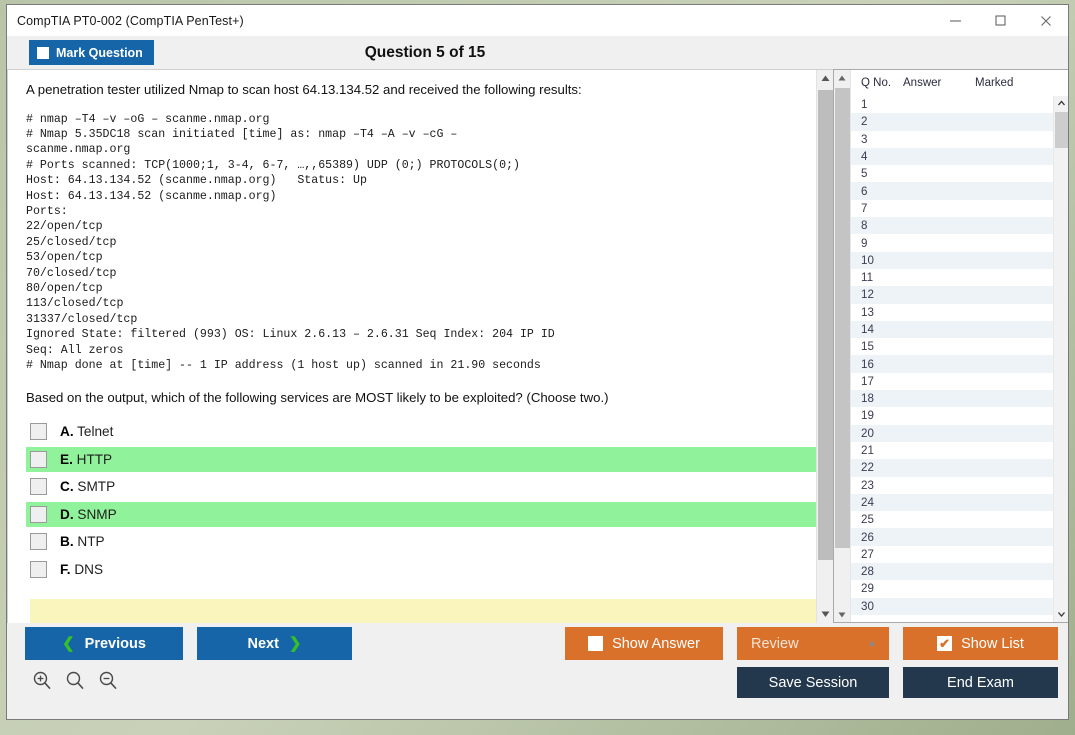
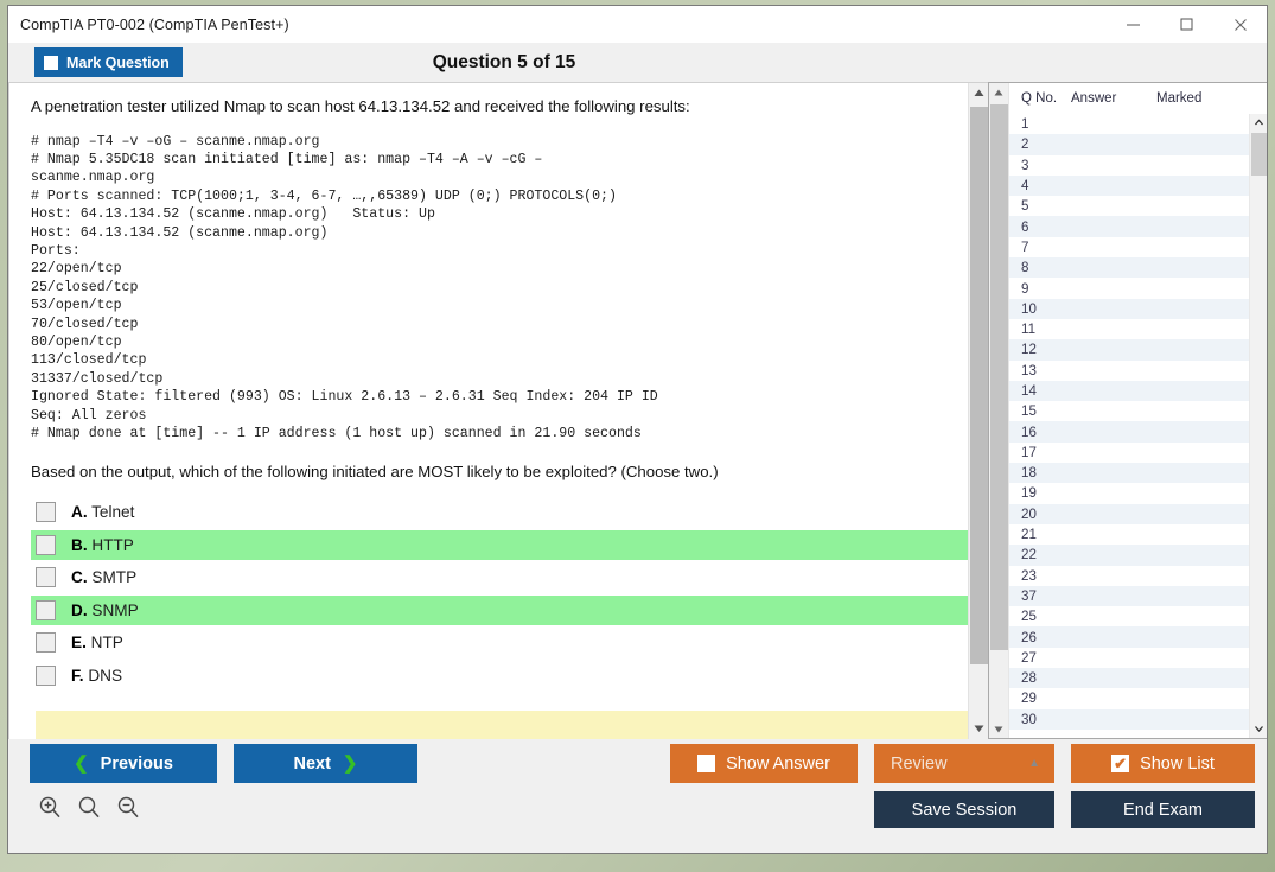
  CompTIA PT0-002 (CompTIA PenTest+)
  Mark Question
  Question 5 of 15
  A penetration tester utilized Nmap to scan host 64.13.134.52 and received the following results:
  # nmap –T4 –v –oG – scanme.nmap.org
  # Nmap 5.35DC18 scan initiated [time] as: nmap –T4 –A –v –cG –
  scanme.nmap.org
  # Ports scanned: TCP(1000;1, 3-4, 6-7, …,,65389) UDP (0;) PROTOCOLS(0;)
  Host: 64.13.134.52 (scanme.nmap.org) Status: Up
  Host: 64.13.134.52 (scanme.nmap.org)
  Ports:
  22/open/tcp
  25/closed/tcp
  53/open/tcp
  70/closed/tcp
  80/open/tcp
  113/closed/tcp
  31337/closed/tcp
  Ignored State: filtered (993) OS: Linux 2.6.13 – 2.6.31 Seq Index: 204 IP ID
  Seq: All zeros
  # Nmap done at [time] -- 1 IP address (1 host up) scanned in 21.90 seconds
- Based on the output, which of the following services are MOST likely to be exploited? (Choose two.)
+ Based on the output, which of the following initiated are MOST likely to be exploited? (Choose two.)
  A. Telnet
- E. HTTP
+ B. HTTP
  C. SMTP
  D. SNMP
- B. NTP
+ E. NTP
  F. DNS
  Q No.
  Answer
  Marked
  1
  2
  3
  4
  5
  6
  7
  8
  9
  10
  11
  12
  13
  14
  15
  16
  17
  18
  19
  20
  21
  22
  23
- 24
+ 37
  25
  26
  27
  28
  29
  30
  ❮
  Previous
  Next
  ❯
  Show Answer
  Review
  ▲
  ✔
  Show List
  Save Session
  End Exam
